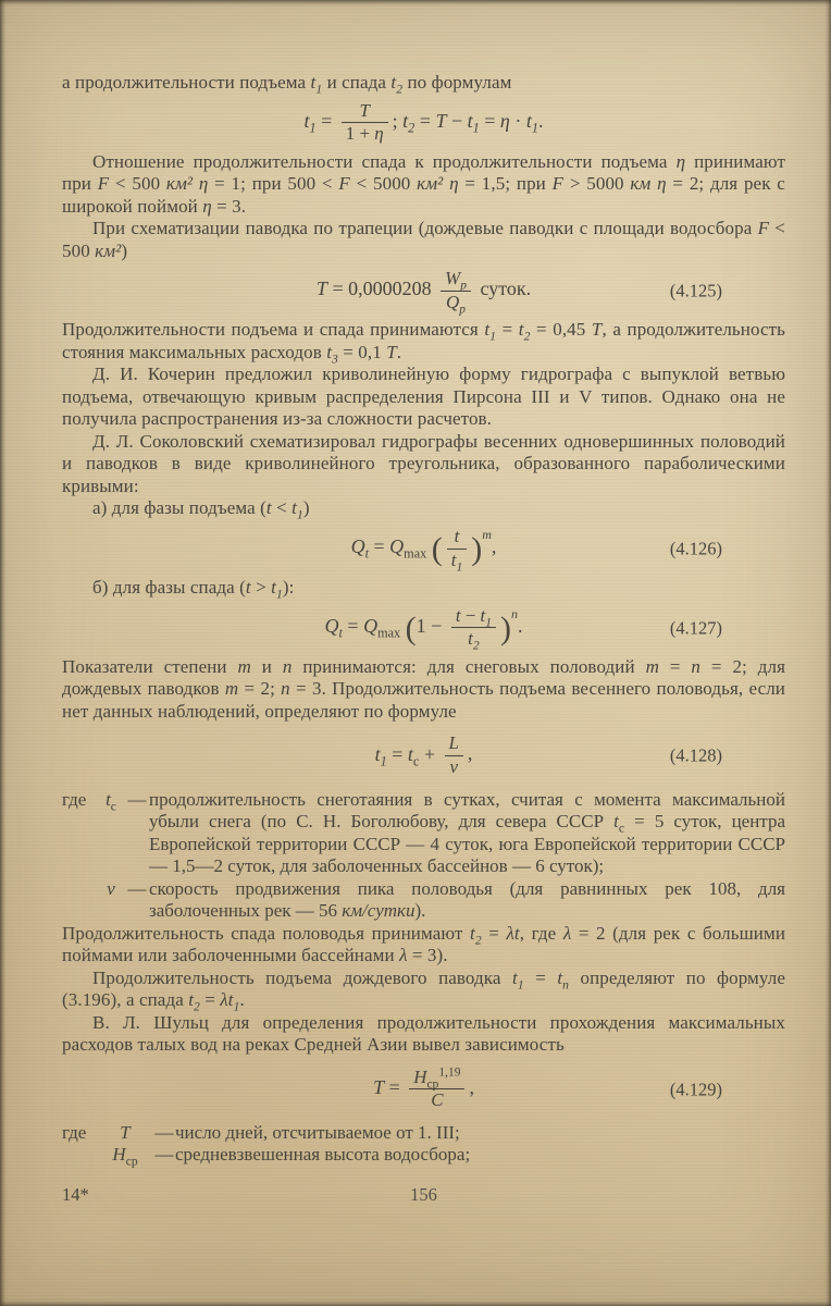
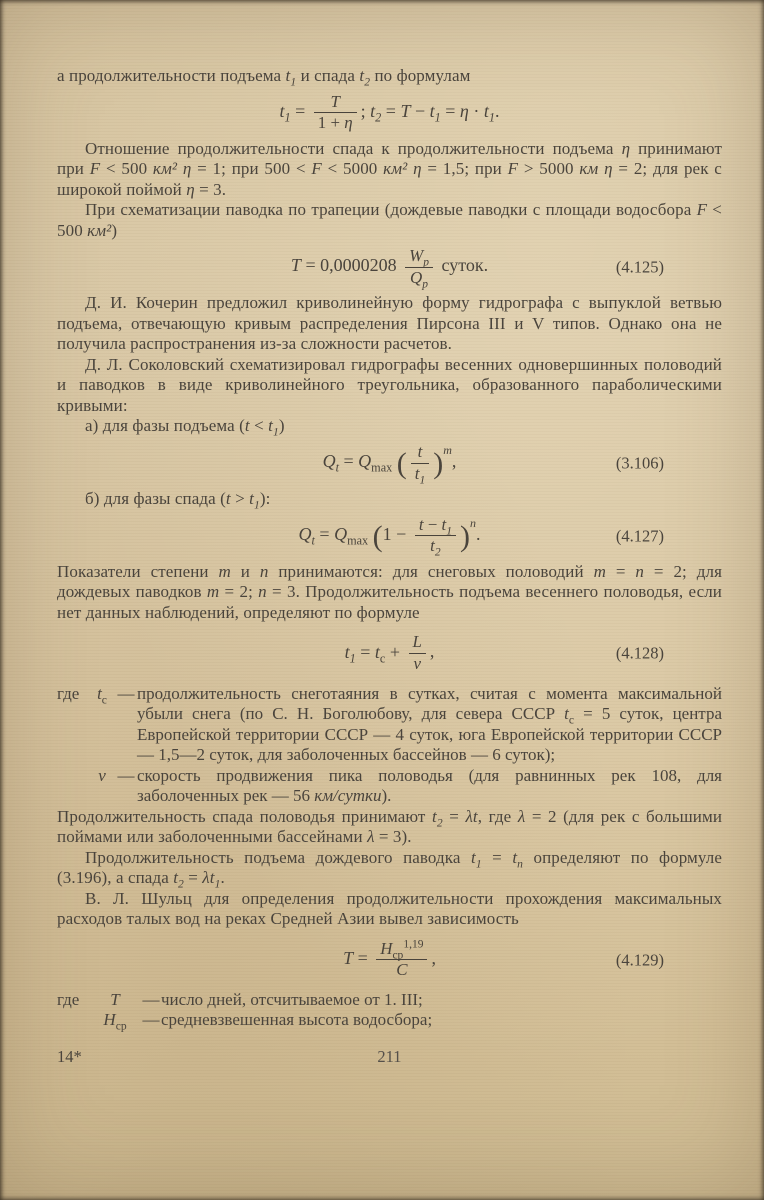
  а продолжительности подъема t1 и спада t2 по формулам
  t1 =
  T
  1 + η
  ; t2 = T − t1 = η · t1.
  Отношение продолжительности спада к продолжительности подъема η принимают при F < 500 км² η = 1; при 500 < F < 5000 км² η = 1,5; при F > 5000 км η = 2; для рек с широкой поймой η = 3.
  При схематизации паводка по трапеции (дождевые паводки с площади водосбора F < 500 км²)
  T = 0,0000208
  Wp
  Qp
  суток.
  (4.125)
- Продолжительности подъема и спада принимаются t1 = t2 = 0,45 T, а продолжительность стояния максимальных расходов t3 = 0,1 T.
  Д. И. Кочерин предложил криволинейную форму гидрографа с выпуклой ветвью подъема, отвечающую кривым распределения Пирсона III и V типов. Однако она не получила распространения из-за сложности расчетов.
  Д. Л. Соколовский схематизировал гидрографы весенних одновершинных половодий и паводков в виде криволинейного треугольника, образованного параболическими кривыми:
  а) для фазы подъема (t < t1)
  Qt = Qmax (
  t
  t1
  )m,
- (4.126)
+ (3.106)
  б) для фазы спада (t > t1):
  Qt = Qmax (1 −
  t − t1
  t2
  )n.
  (4.127)
  Показатели степени m и n принимаются: для снеговых половодий m = n = 2; для дождевых паводков m = 2; n = 3. Продолжительность подъема весеннего половодья, если нет данных наблюдений, определяют по формуле
  t1 = tс +
  L
  v
  ,
  (4.128)
  где
  tс
  —
  продолжительность снеготаяния в сутках, считая с момента максимальной убыли снега (по С. Н. Боголюбову, для севера СССР tс = 5 суток, центра Европейской территории СССР — 4 суток, юга Европейской территории СССР — 1,5—2 суток, для заболоченных бассейнов — 6 суток);
  v
  —
  скорость продвижения пика половодья (для равнинных рек 108, для заболоченных рек — 56 км/сутки).
  Продолжительность спада половодья принимают t2 = λt, где λ = 2 (для рек с большими поймами или заболоченными бассейнами λ = 3).
  Продолжительность подъема дождевого паводка t1 = tп определяют по формуле (3.196), а спада t2 = λt1.
  В. Л. Шульц для определения продолжительности прохождения максимальных расходов талых вод на реках Средней Азии вывел зависимость
  T =
  Hср1,19
  C
  ,
  (4.129)
  где
  T
  —
  число дней, отсчитываемое от 1. III;
  Hср
  —
  средневзвешенная высота водосбора;
  14*
- 156
+ 211
